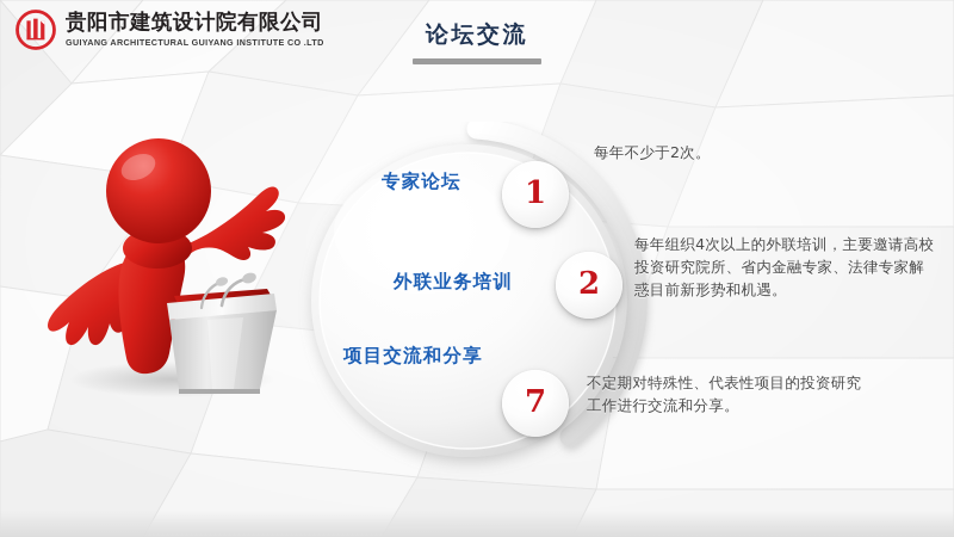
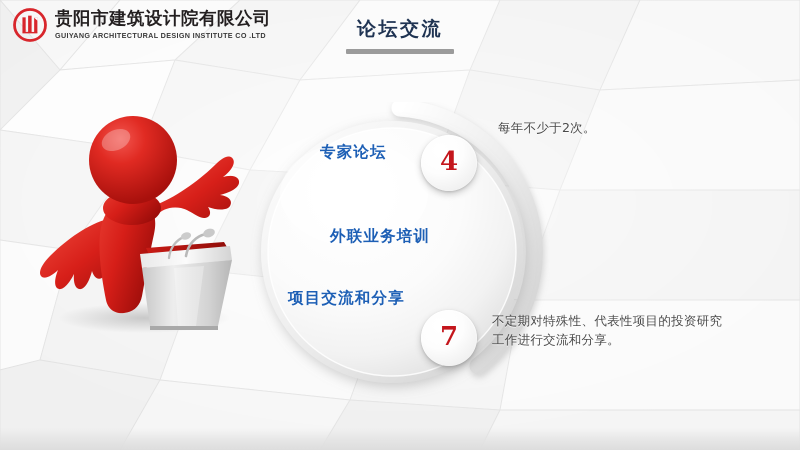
  贵阳市建筑设计院有限公司
- GUIYANG ARCHITECTURAL GUIYANG INSTITUTE CO .LTD
+ GUIYANG ARCHITECTURAL DESIGN INSTITUTE CO .LTD
  论坛交流
  专家论坛
  外联业务培训
  项目交流和分享
- 1
+ 4
- 2
  7
  每年不少于2次。
- 每年组织4次以上的外联培训，主要邀请高校投资研究院所、省内金融专家、法律专家解惑目前新形势和机遇。
  不定期对特殊性、代表性项目的投资研究工作进行交流和分享。
